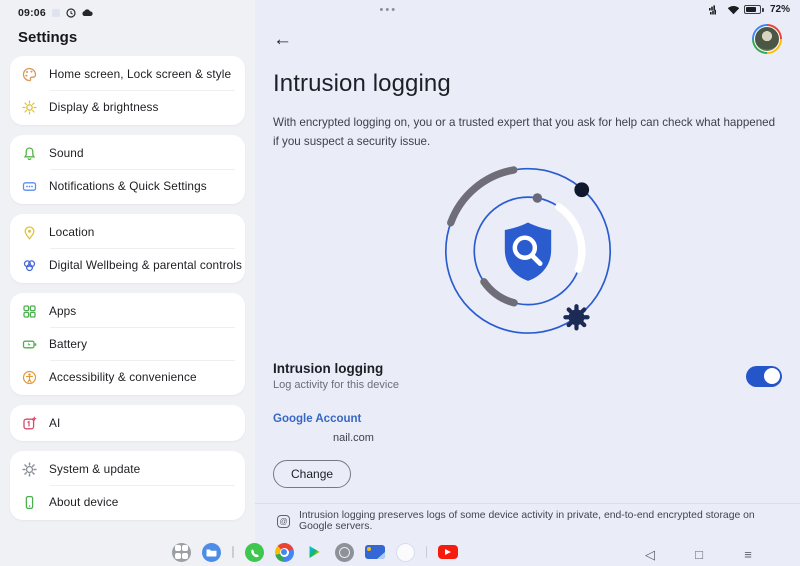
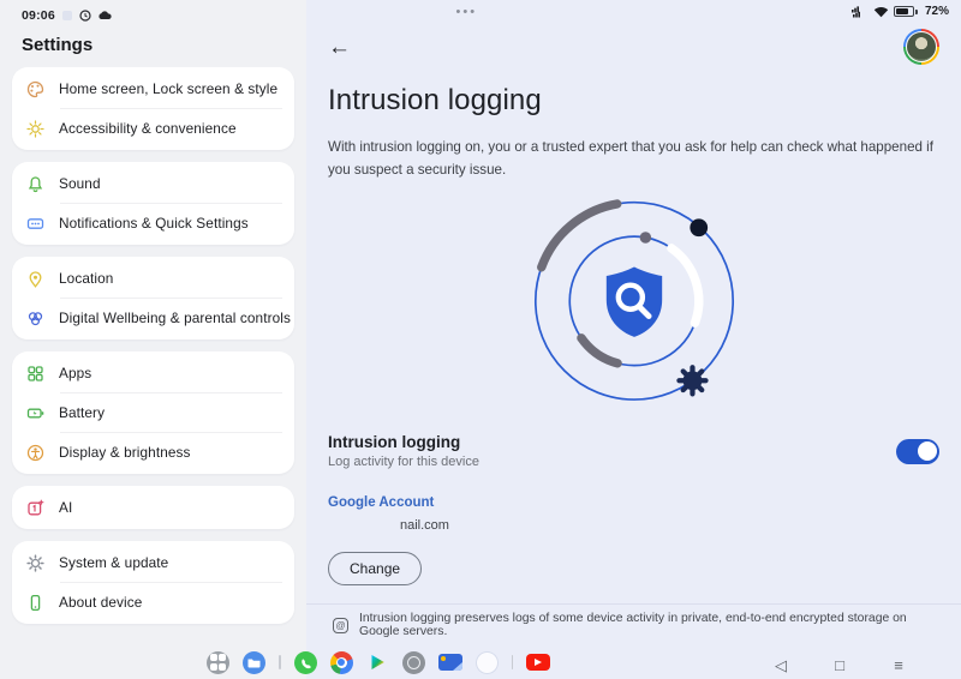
  09:06
  Settings
  Home screen, Lock screen & style
- Display & brightness
+ Accessibility & convenience
  Sound
  Notifications & Quick Settings
  Location
  Digital Wellbeing & parental controls
  Apps
  Battery
- Accessibility & convenience
+ Display & brightness
  AI
  System & update
  About device
  •••
  72%
  ←
  Intrusion logging
- With encrypted logging on, you or a trusted expert that you ask for help can check what happened if you suspect a security issue.
+ With intrusion logging on, you or a trusted expert that you ask for help can check what happened if you suspect a security issue.
  Intrusion logging
  Log activity for this device
  Google Account
  nail.com
  Change
  @
  Intrusion logging preserves logs of some device activity in private, end-to-end encrypted storage on Google servers.
  ◁
  □
  ≡
